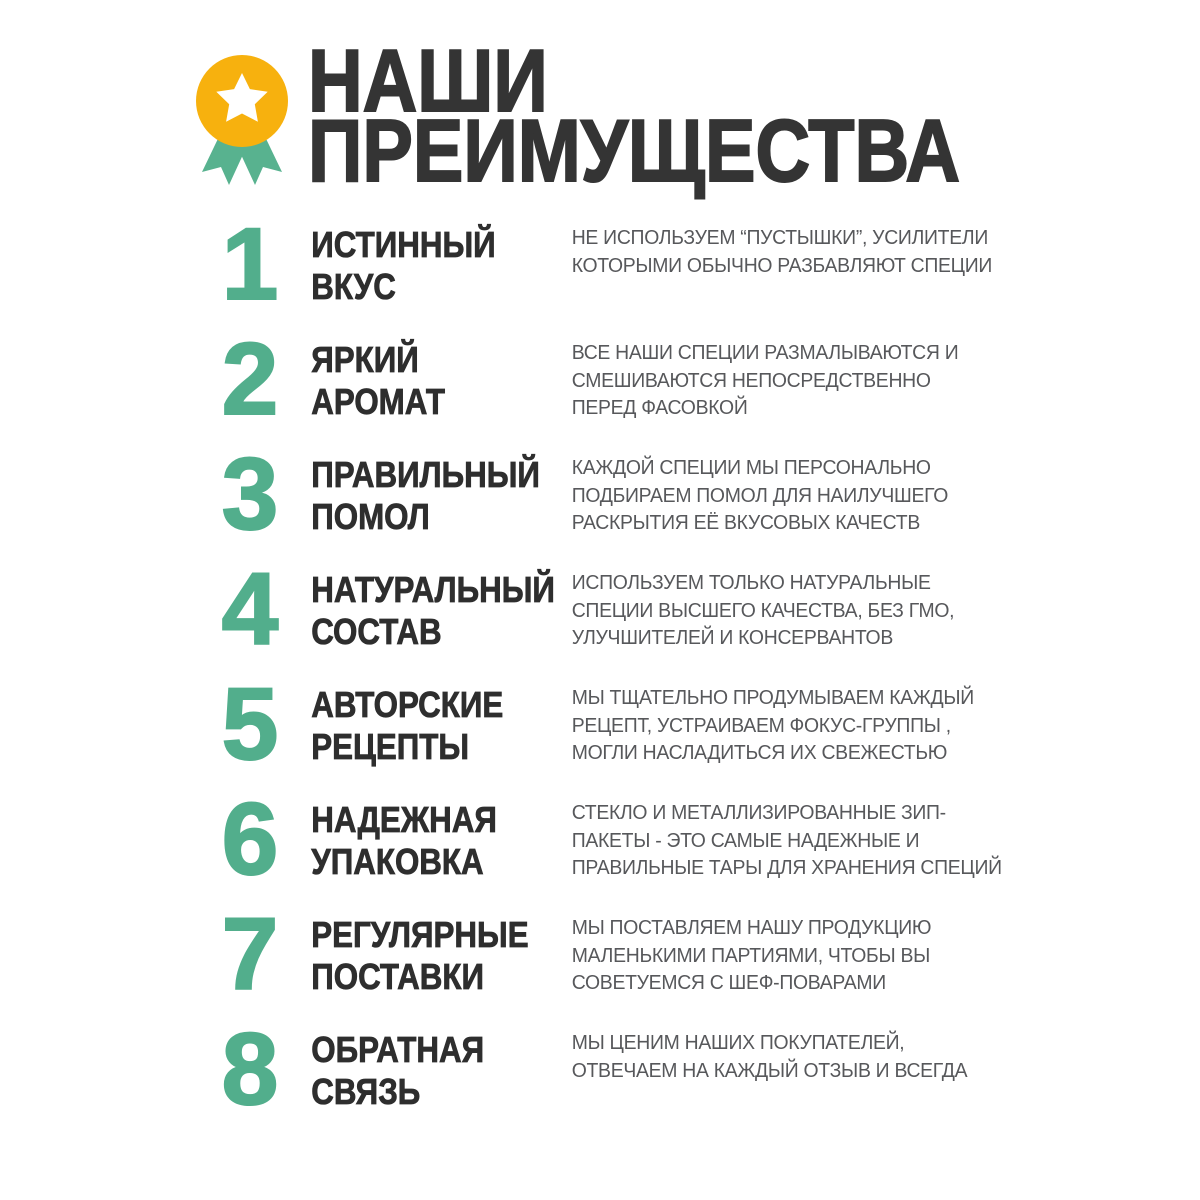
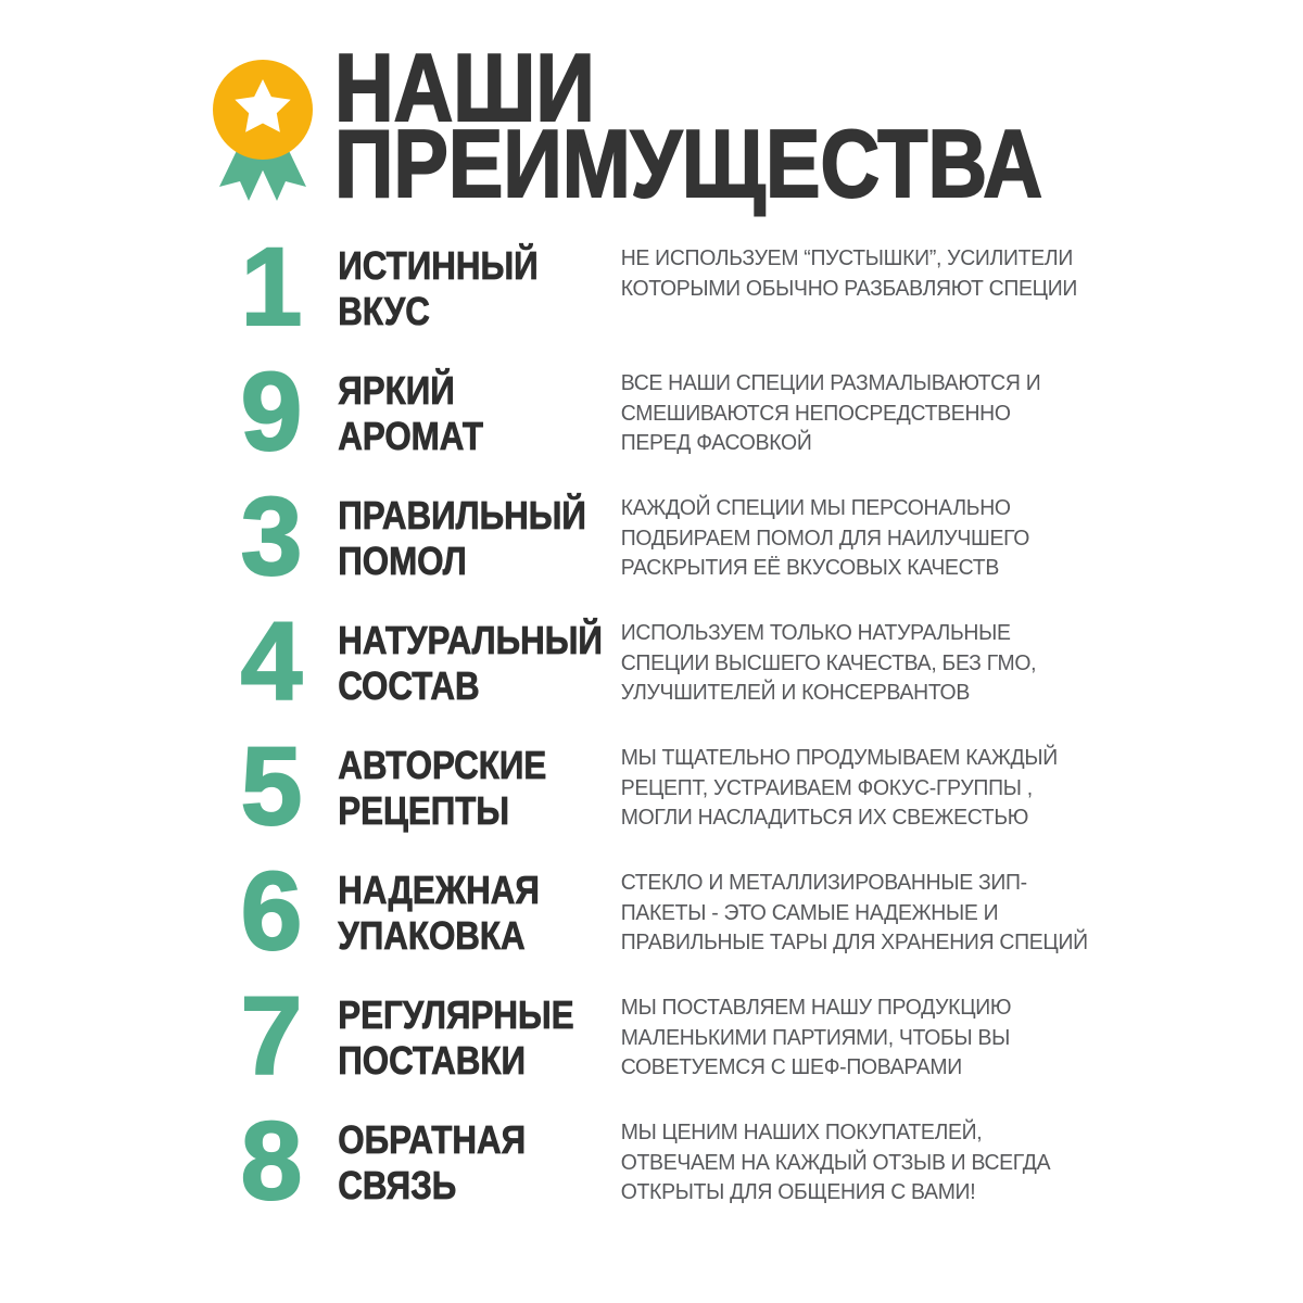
  НАШИ
  ПРЕИМУЩЕСТВА
  1
  ИСТИННЫЙ
  ВКУС
  НЕ ИСПОЛЬЗУЕМ “ПУСТЫШКИ”, УСИЛИТЕЛИ
  КОТОРЫМИ ОБЫЧНО РАЗБАВЛЯЮТ СПЕЦИИ
- 2
+ 9
  ЯРКИЙ
  АРОМАТ
  ВСЕ НАШИ СПЕЦИИ РАЗМАЛЫВАЮТСЯ И
  СМЕШИВАЮТСЯ НЕПОСРЕДСТВЕННО
  ПЕРЕД ФАСОВКОЙ
  3
  ПРАВИЛЬНЫЙ
  ПОМОЛ
  КАЖДОЙ СПЕЦИИ МЫ ПЕРСОНАЛЬНО
  ПОДБИРАЕМ ПОМОЛ ДЛЯ НАИЛУЧШЕГО
  РАСКРЫТИЯ ЕЁ ВКУСОВЫХ КАЧЕСТВ
  4
  НАТУРАЛЬНЫЙ
  СОСТАВ
  ИСПОЛЬЗУЕМ ТОЛЬКО НАТУРАЛЬНЫЕ
  СПЕЦИИ ВЫСШЕГО КАЧЕСТВА, БЕЗ ГМО,
  УЛУЧШИТЕЛЕЙ И КОНСЕРВАНТОВ
  5
  АВТОРСКИЕ
  РЕЦЕПТЫ
  МЫ ТЩАТЕЛЬНО ПРОДУМЫВАЕМ КАЖДЫЙ
  РЕЦЕПТ, УСТРАИВАЕМ ФОКУС-ГРУППЫ ,
  МОГЛИ НАСЛАДИТЬСЯ ИХ СВЕЖЕСТЬЮ
  6
  НАДЕЖНАЯ
  УПАКОВКА
  СТЕКЛО И МЕТАЛЛИЗИРОВАННЫЕ ЗИП-
  ПАКЕТЫ - ЭТО САМЫЕ НАДЕЖНЫЕ И
  ПРАВИЛЬНЫЕ ТАРЫ ДЛЯ ХРАНЕНИЯ СПЕЦИЙ
  7
  РЕГУЛЯРНЫЕ
  ПОСТАВКИ
  МЫ ПОСТАВЛЯЕМ НАШУ ПРОДУКЦИЮ
  МАЛЕНЬКИМИ ПАРТИЯМИ, ЧТОБЫ ВЫ
  СОВЕТУЕМСЯ С ШЕФ-ПОВАРАМИ
  8
  ОБРАТНАЯ
  СВЯЗЬ
  МЫ ЦЕНИМ НАШИХ ПОКУПАТЕЛЕЙ,
  ОТВЕЧАЕМ НА КАЖДЫЙ ОТЗЫВ И ВСЕГДА
+ ОТКРЫТЫ ДЛЯ ОБЩЕНИЯ С ВАМИ!
